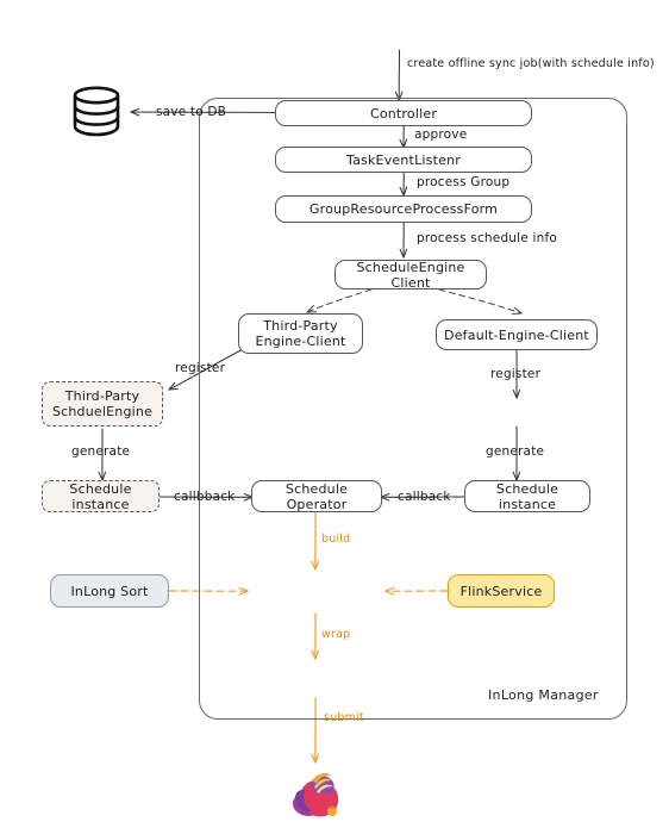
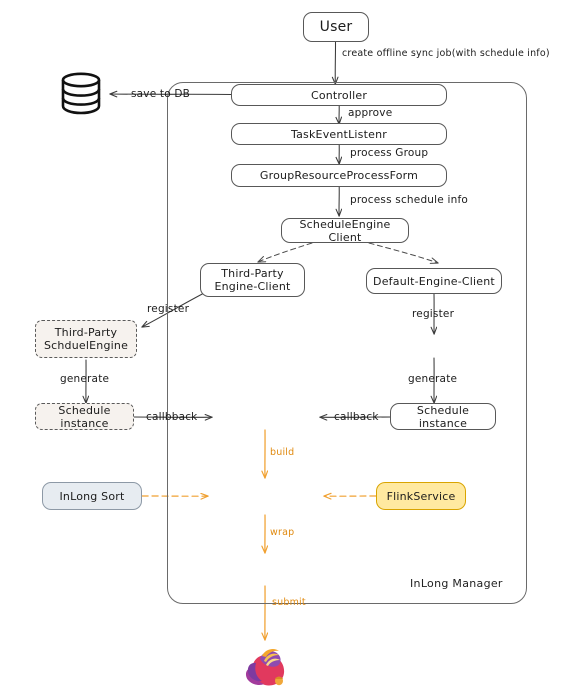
  InLong Manager
+ User
  Controller
  TaskEventListenr
  GroupResourceProcessForm
  ScheduleEngine Client
  Third-Party
  Engine-Client
  Default-Engine-Client
  Third-Party
  SchduelEngine
  Schedule instance
- Schedule Operator
  Schedule instance
  InLong Sort
  FlinkService
  create offline sync job(with schedule info)
  save to DB
  approve
  process Group
  process schedule info
  register
  register
  generate
  generate
  callbback
  callback
  build
  wrap
  submit
